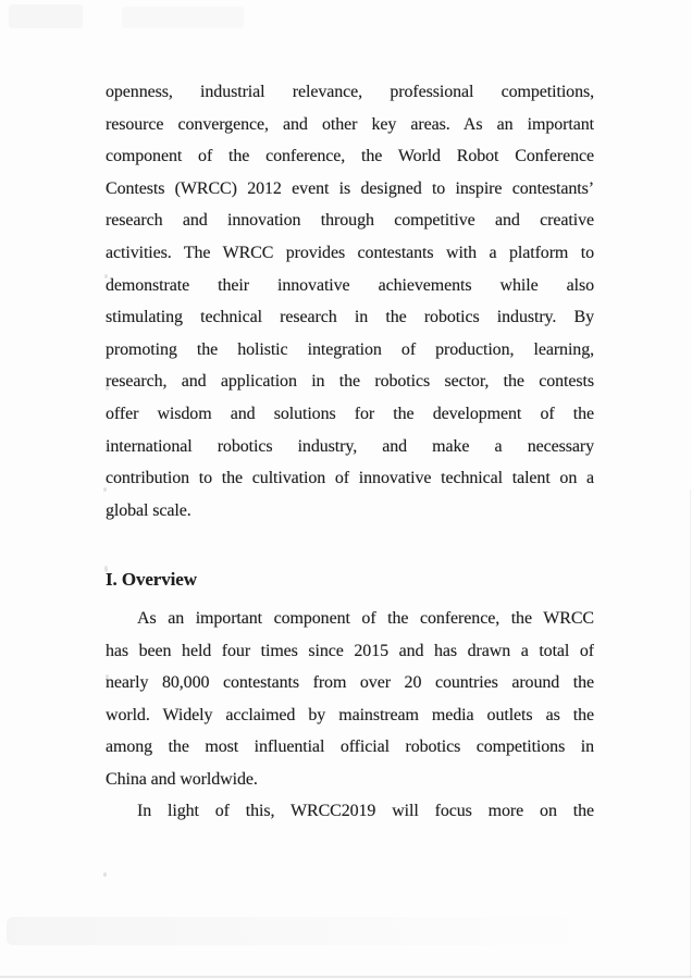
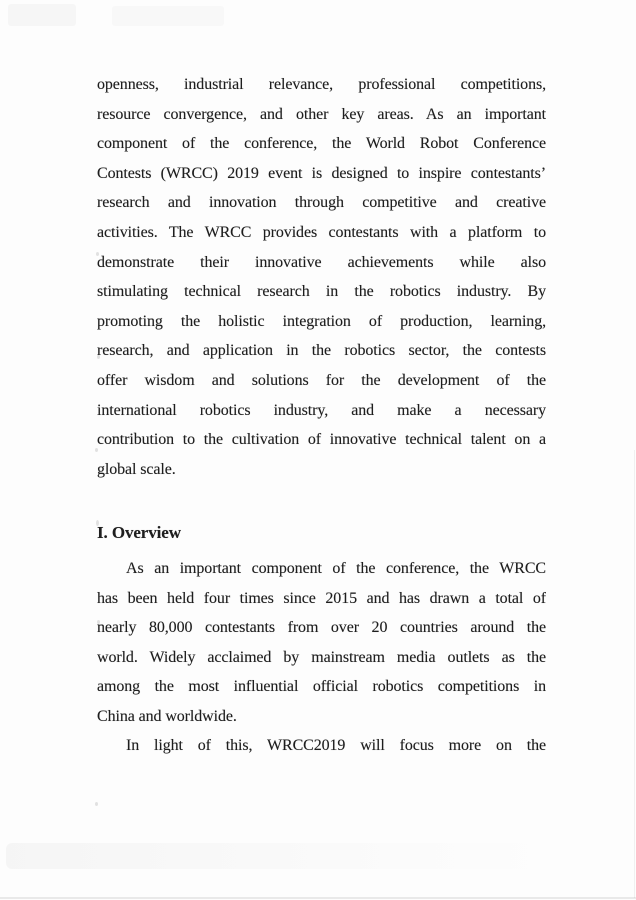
  openness, industrial relevance, professional competitions,
  resource convergence, and other key areas. As an important
  component of the conference, the World Robot Conference
- Contests (WRCC) 2012 event is designed to inspire contestants’
+ Contests (WRCC) 2019 event is designed to inspire contestants’
  research and innovation through competitive and creative
  activities. The WRCC provides contestants with a platform to
  demonstrate their innovative achievements while also
  stimulating technical research in the robotics industry. By
  promoting the holistic integration of production, learning,
  research, and application in the robotics sector, the contests
  offer wisdom and solutions for the development of the
  international robotics industry, and make a necessary
  contribution to the cultivation of innovative technical talent on a
  global scale.
  I. Overview
  As an important component of the conference, the WRCC
  has been held four times since 2015 and has drawn a total of
  nearly 80,000 contestants from over 20 countries around the
  world. Widely acclaimed by mainstream media outlets as the
  among the most influential official robotics competitions in
  China and worldwide.
  In light of this, WRCC2019 will focus more on the
